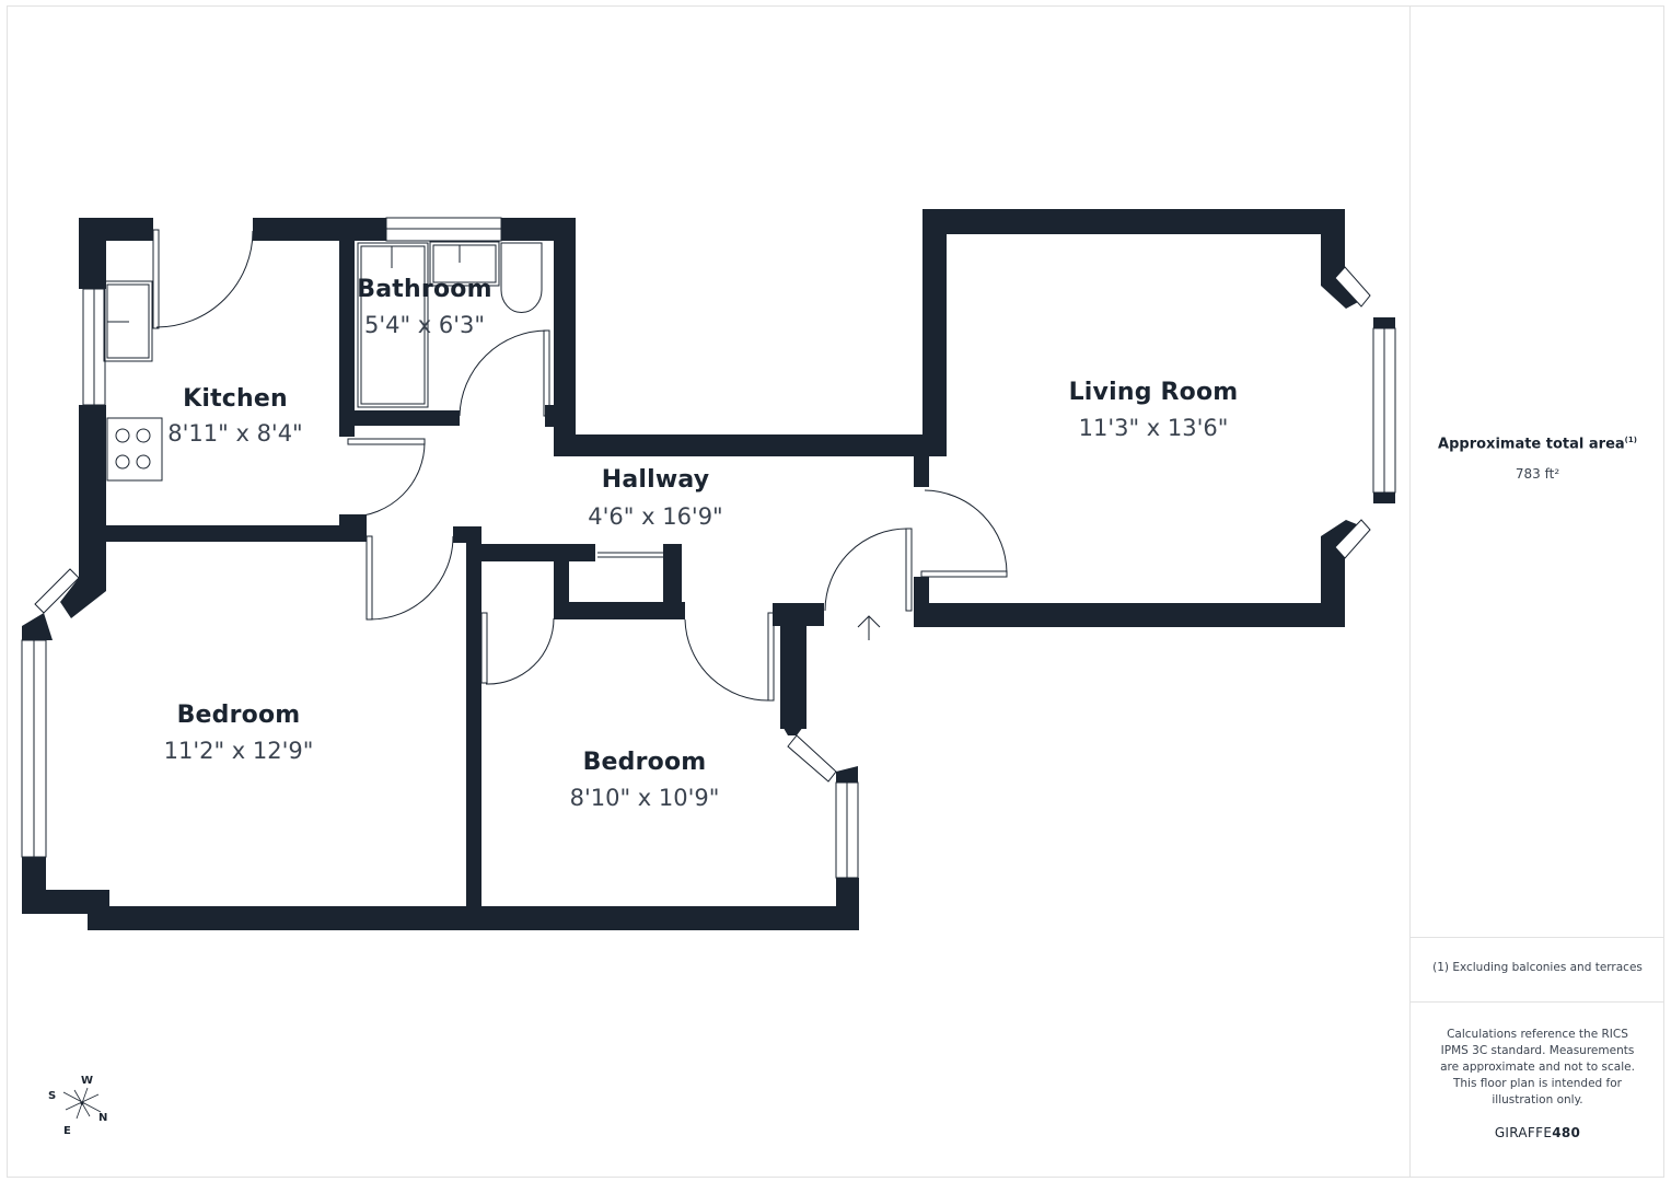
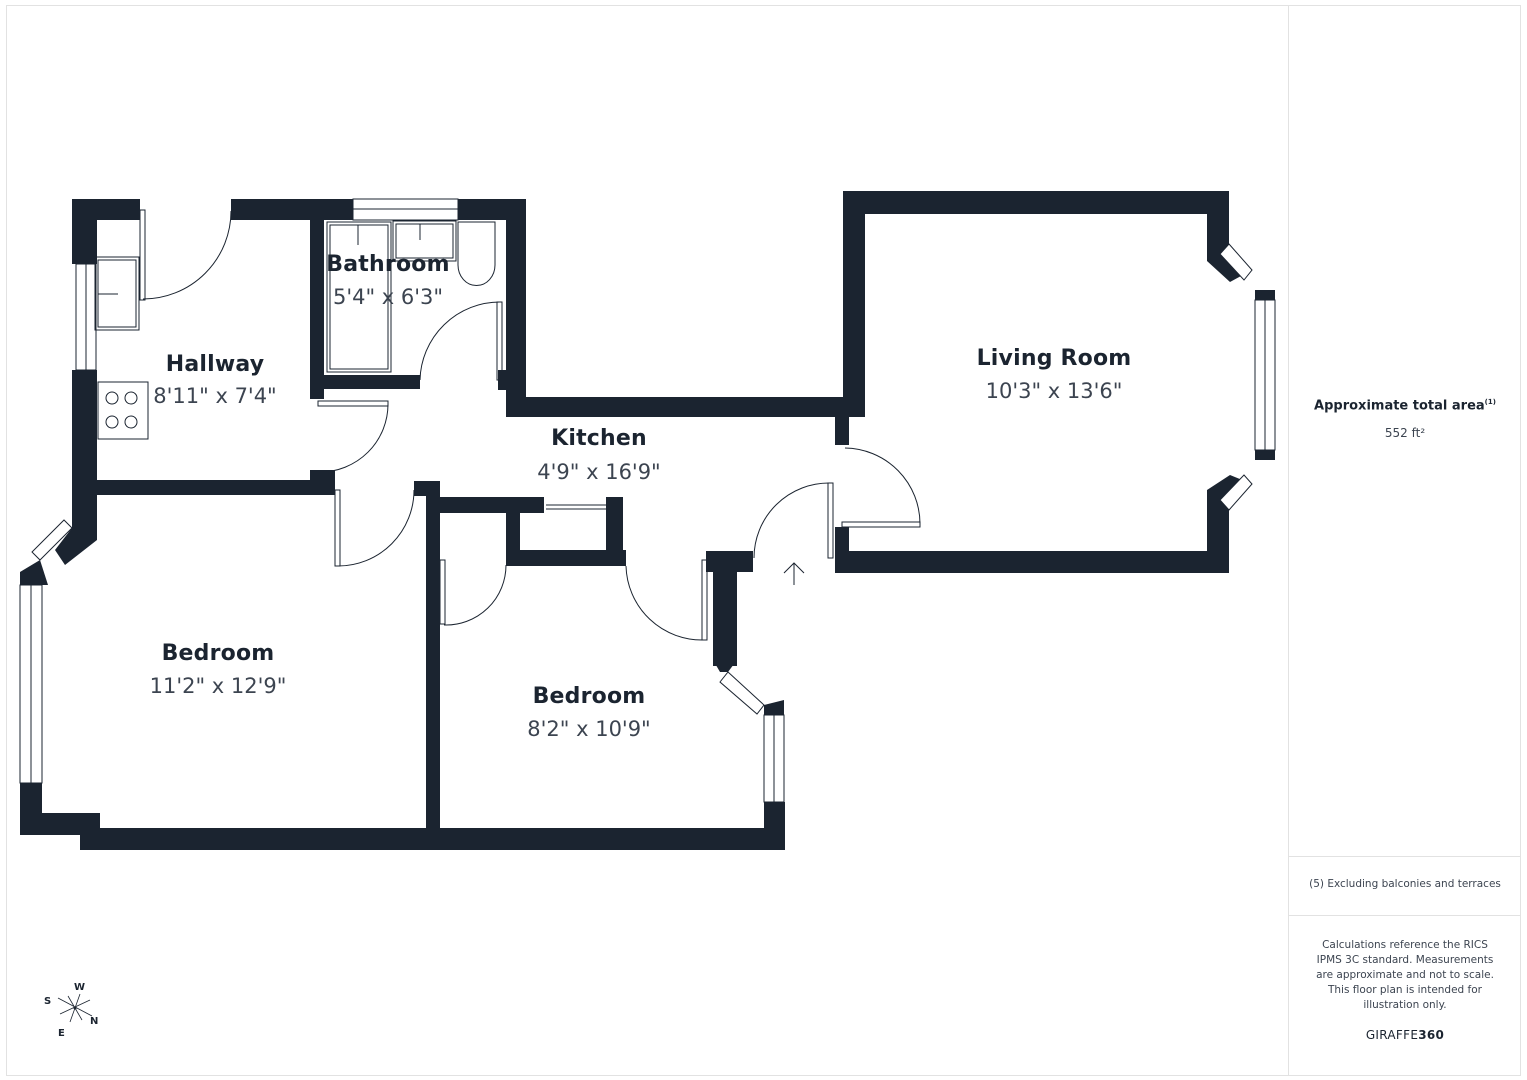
- Kitchen
+ Hallway
- 8'11" x 8'4"
+ 8'11" x 7'4"
  Bathroom
  5'4" x 6'3"
  Living Room
- 11'3" x 13'6"
+ 10'3" x 13'6"
- Hallway
+ Kitchen
- 4'6" x 16'9"
+ 4'9" x 16'9"
  Bedroom
  11'2" x 12'9"
  Bedroom
- 8'10" x 10'9"
+ 8'2" x 10'9"
  Approximate total area(1)
- 783 ft²
+ 552 ft²
- (1) Excluding balconies and terraces
+ (5) Excluding balconies and terraces
  Calculations reference the RICS IPMS 3C standard. Measurements are approximate and not to scale. This floor plan is intended for illustration only.
- GIRAFFE480
+ GIRAFFE360
  W
  S
  N
  E
